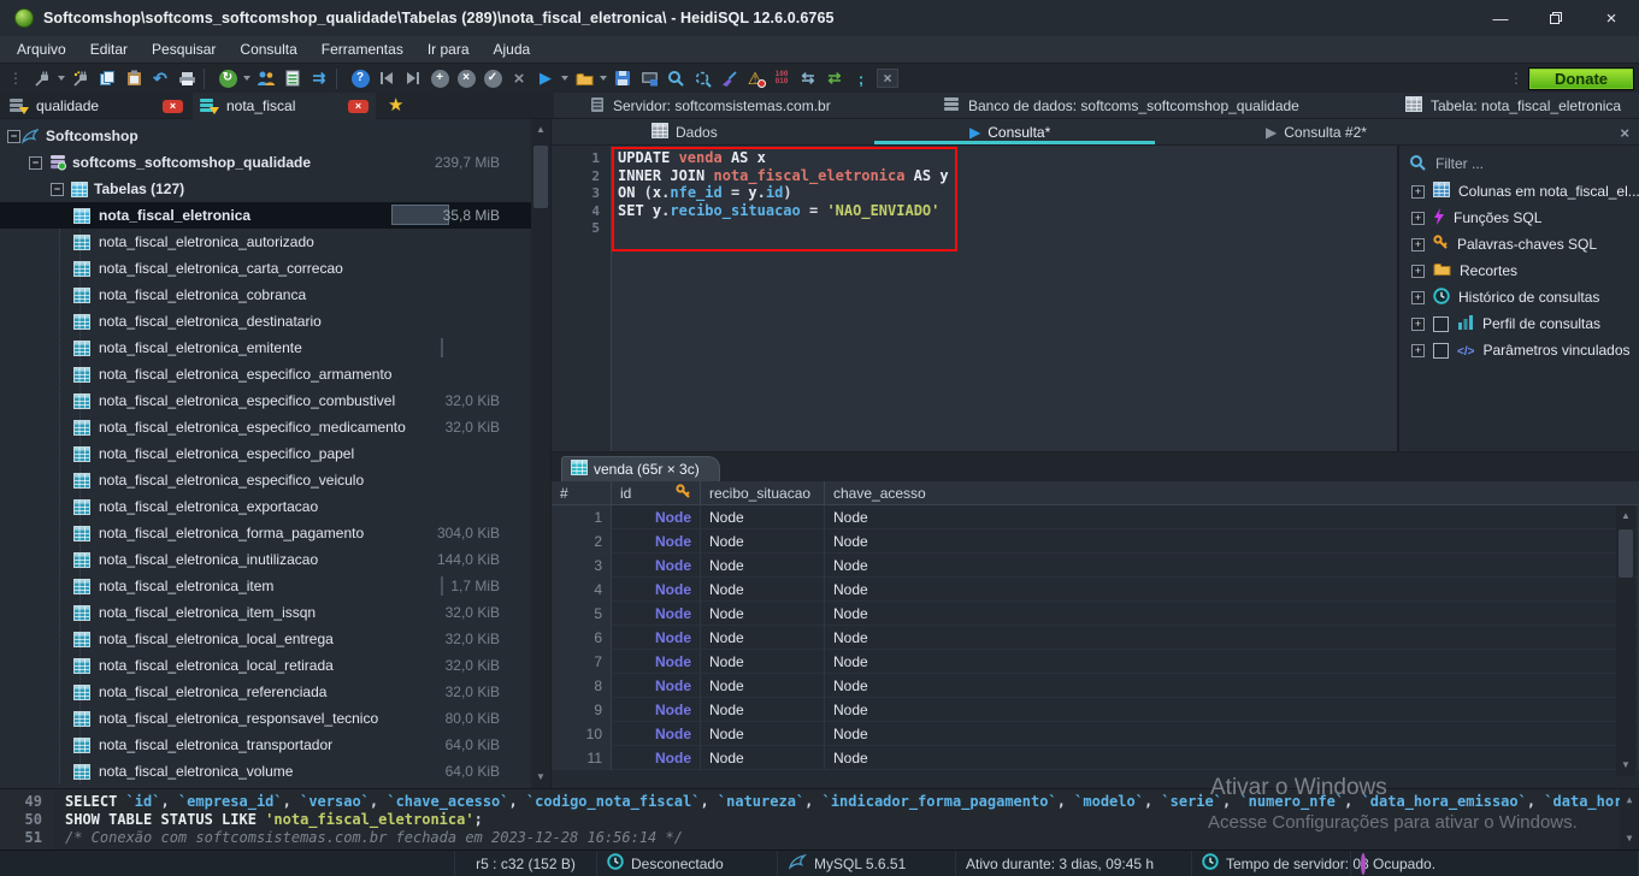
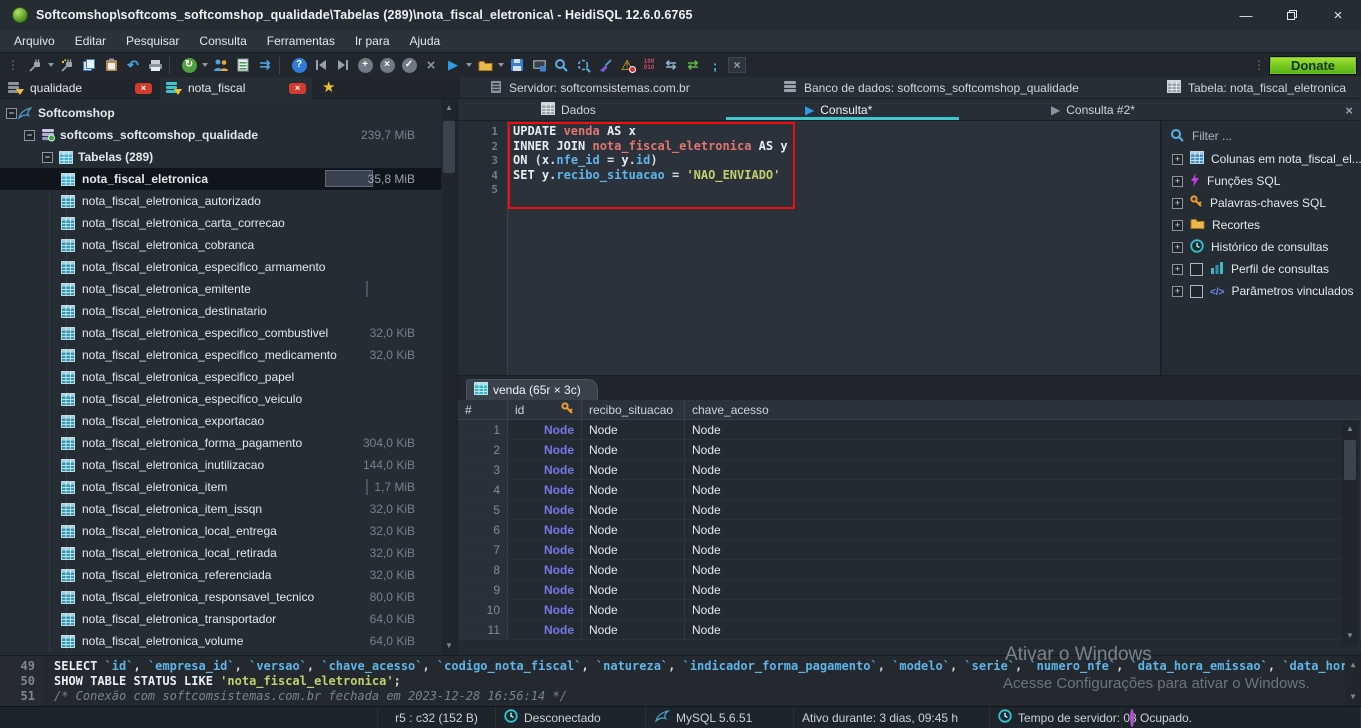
  Softcomshop\softcoms_softcomshop_qualidade\Tabelas (289)\nota_fiscal_eletronica\ - HeidiSQL 12.6.0.6765
  —
  ×
  Arquivo
  Editar
  Pesquisar
  Consulta
  Ferramentas
  Ir para
  Ajuda
  ⋮
  ↶
  ↻
  ⇉
  ?
  +
  ×
  ✓
  ×
  ▶
  ⚠
  ⇆
  ⇄
  ;
  ×
  ⋮
  Donate
  qualidade
  ×
  nota_fiscal
  ×
  ★
  Servidor: softcomsistemas.com.br
  Banco de dados: softcoms_softcomshop_qualidade
  Tabela: nota_fiscal_eletronica
  −
  Softcomshop
  −
  softcoms_softcomshop_qualidade
  239,7 MiB
  −
- Tabelas (127)
+ Tabelas (289)
  nota_fiscal_eletronica
  35,8 MiB
  nota_fiscal_eletronica_autorizado
  nota_fiscal_eletronica_carta_correcao
  nota_fiscal_eletronica_cobranca
- nota_fiscal_eletronica_destinatario
+ nota_fiscal_eletronica_especifico_armamento
  nota_fiscal_eletronica_emitente
- nota_fiscal_eletronica_especifico_armamento
+ nota_fiscal_eletronica_destinatario
  nota_fiscal_eletronica_especifico_combustivel
  32,0 KiB
  nota_fiscal_eletronica_especifico_medicamento
  32,0 KiB
  nota_fiscal_eletronica_especifico_papel
  nota_fiscal_eletronica_especifico_veiculo
  nota_fiscal_eletronica_exportacao
  nota_fiscal_eletronica_forma_pagamento
  304,0 KiB
  nota_fiscal_eletronica_inutilizacao
  144,0 KiB
  nota_fiscal_eletronica_item
  1,7 MiB
  nota_fiscal_eletronica_item_issqn
  32,0 KiB
  nota_fiscal_eletronica_local_entrega
  32,0 KiB
  nota_fiscal_eletronica_local_retirada
  32,0 KiB
  nota_fiscal_eletronica_referenciada
  32,0 KiB
  nota_fiscal_eletronica_responsavel_tecnico
  80,0 KiB
  nota_fiscal_eletronica_transportador
  64,0 KiB
  nota_fiscal_eletronica_volume
  64,0 KiB
  ▲
  ▼
  Dados
  ▶
  Consulta*
  ▶
  Consulta #2*
  ×
  1
  2
  3
  4
  5
  UPDATE venda AS x
  INNER JOIN nota_fiscal_eletronica AS y
  ON (x.nfe_id = y.id)
  SET y.recibo_situacao = 'NAO_ENVIADO'
  Filter ...
  +
  Colunas em nota_fiscal_el...
  +
  Funções SQL
  +
  Palavras-chaves SQL
  +
  Recortes
  +
  Histórico de consultas
  +
  Perfil de consultas
  +
  </>
  Parâmetros vinculados
  venda (65r × 3c)
  #
  id
  recibo_situacao
  chave_acesso
  1
  Node
  Node
  Node
  2
  Node
  Node
  Node
  3
  Node
  Node
  Node
  4
  Node
  Node
  Node
  5
  Node
  Node
  Node
  6
  Node
  Node
  Node
  7
  Node
  Node
  Node
  8
  Node
  Node
  Node
  9
  Node
  Node
  Node
  10
  Node
  Node
  Node
  11
  Node
  Node
  Node
  ▲
  ▼
  49
  50
  51
  SELECT `id`, `empresa_id`, `versao`, `chave_acesso`, `codigo_nota_fiscal`, `natureza`, `indicador_forma_pagamento`, `modelo`, `serie`, `numero_nfe`, `data_hora_emissao`, `data_hor
  SHOW TABLE STATUS LIKE 'nota_fiscal_eletronica';
  /* Conexão com softcomsistemas.com.br fechada em 2023-12-28 16:56:14 */
  ▲
  ▼
  r5 : c32 (152 B)
  Desconectado
  MySQL 5.6.51
  Ativo durante: 3 dias, 09:45 h
  Tempo de servidor: 08
  Ocupado.
  Ativar o Windows
  Acesse Configurações para ativar o Windows.
